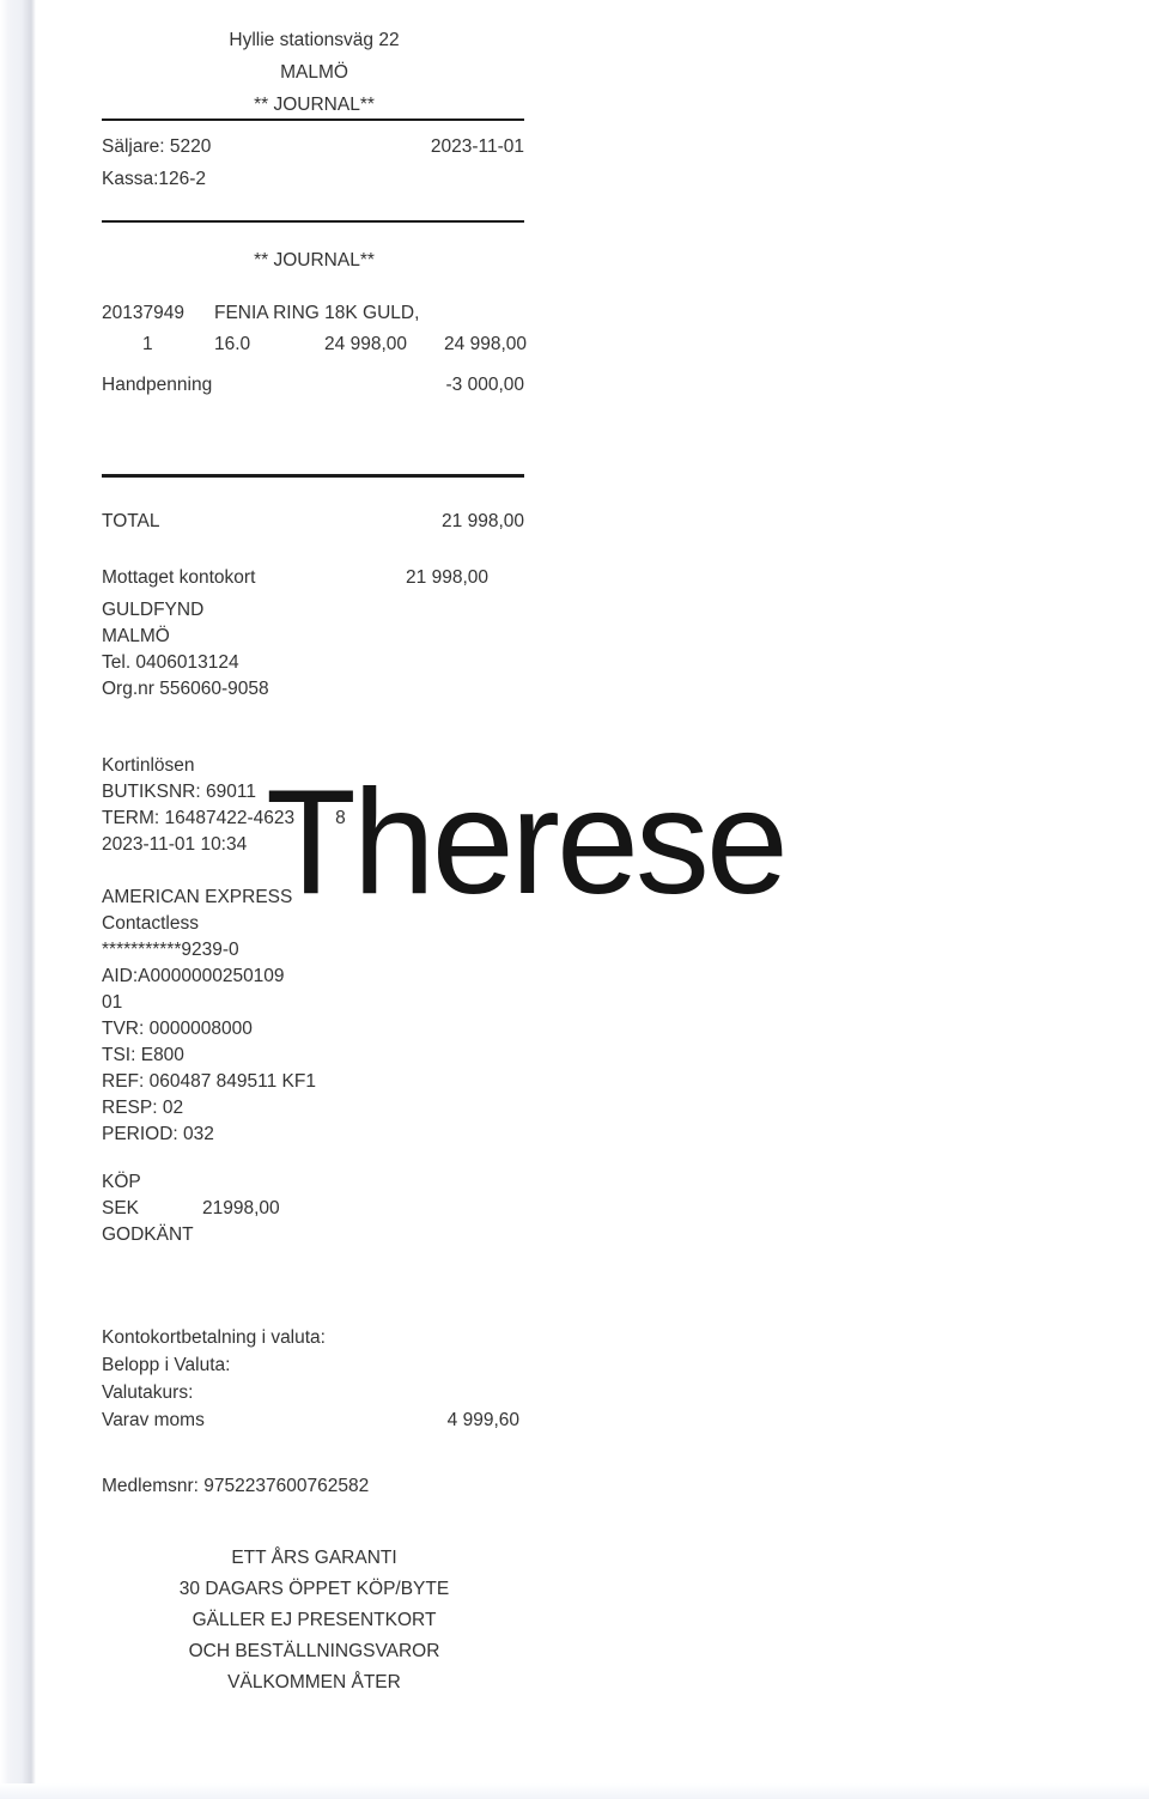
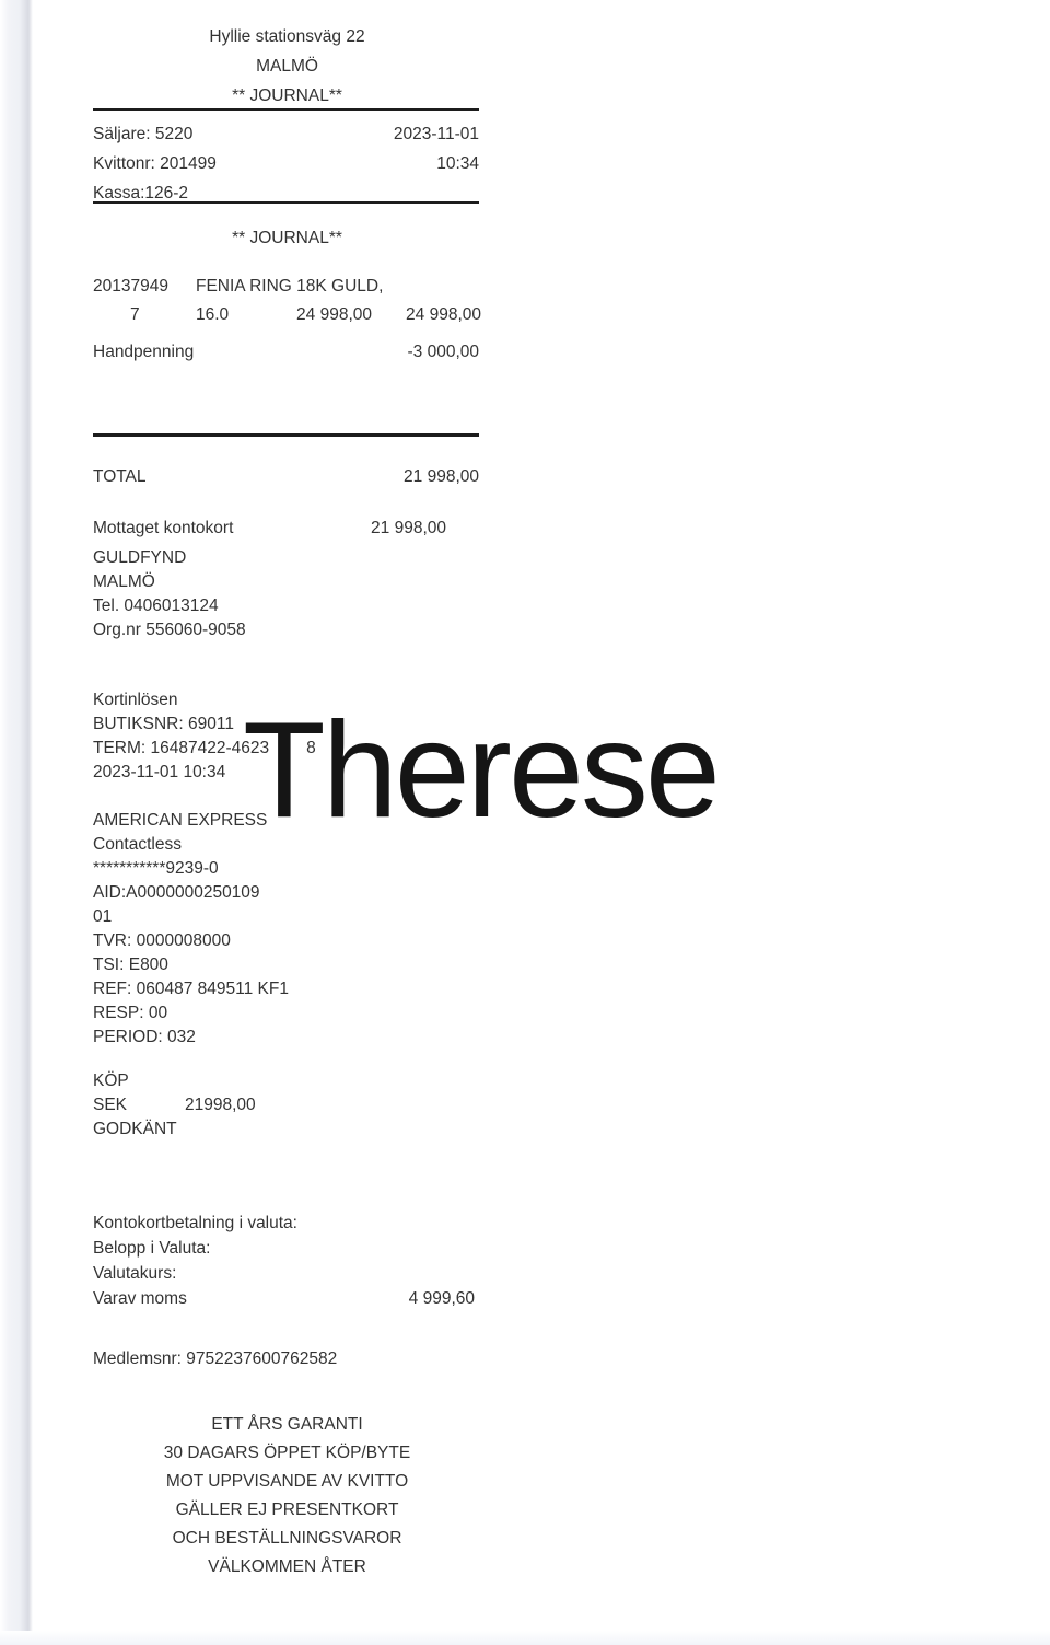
  Hyllie stationsväg 22
  MALMÖ
  ** JOURNAL**
  Säljare: 5220
  2023-11-01
+ Kvittonr: 201499
+ 10:34
  Kassa:126-2
  ** JOURNAL**
  20137949 FENIA RING 18K GULD,
- 1
+ 7
  16.0
  24 998,00
  24 998,00
  Handpenning
  -3 000,00
  TOTAL
  21 998,00
  Mottaget kontokort
  21 998,00
  GULDFYND
  MALMÖ
  Tel. 0406013124
  Org.nr 556060-9058
  Kortinlösen
  BUTIKSNR: 69011
  TERM: 16487422-4623 8
  2023-11-01 10:34
  AMERICAN EXPRESS
  Contactless
  ***********9239-0
  AID:A0000000250109
  01
  TVR: 0000008000
  TSI: E800
  REF: 060487 849511 KF1
- RESP: 02
+ RESP: 00
  PERIOD: 032
  Therese
  KÖP
  SEK 21998,00
  GODKÄNT
  Kontokortbetalning i valuta:
  Belopp i Valuta:
  Valutakurs:
  Varav moms
  4 999,60
  Medlemsnr: 9752237600762582
  ETT ÅRS GARANTI
  30 DAGARS ÖPPET KÖP/BYTE
+ MOT UPPVISANDE AV KVITTO
  GÄLLER EJ PRESENTKORT
  OCH BESTÄLLNINGSVAROR
  VÄLKOMMEN ÅTER
